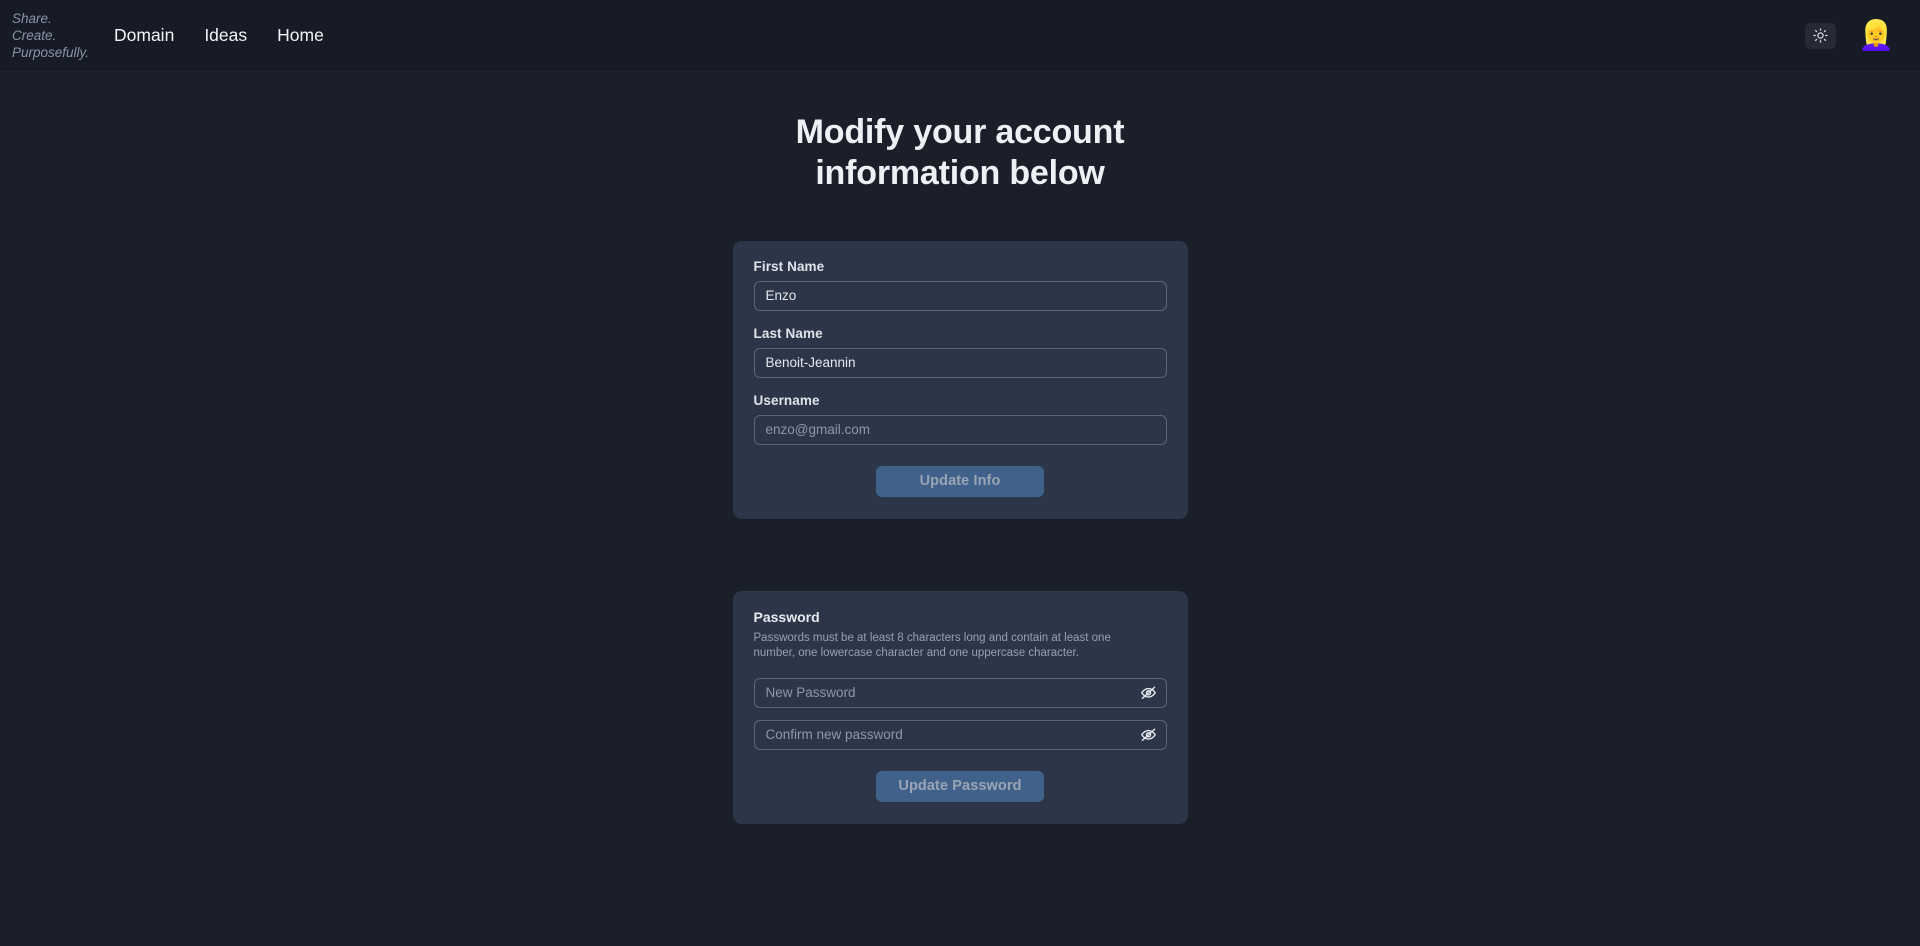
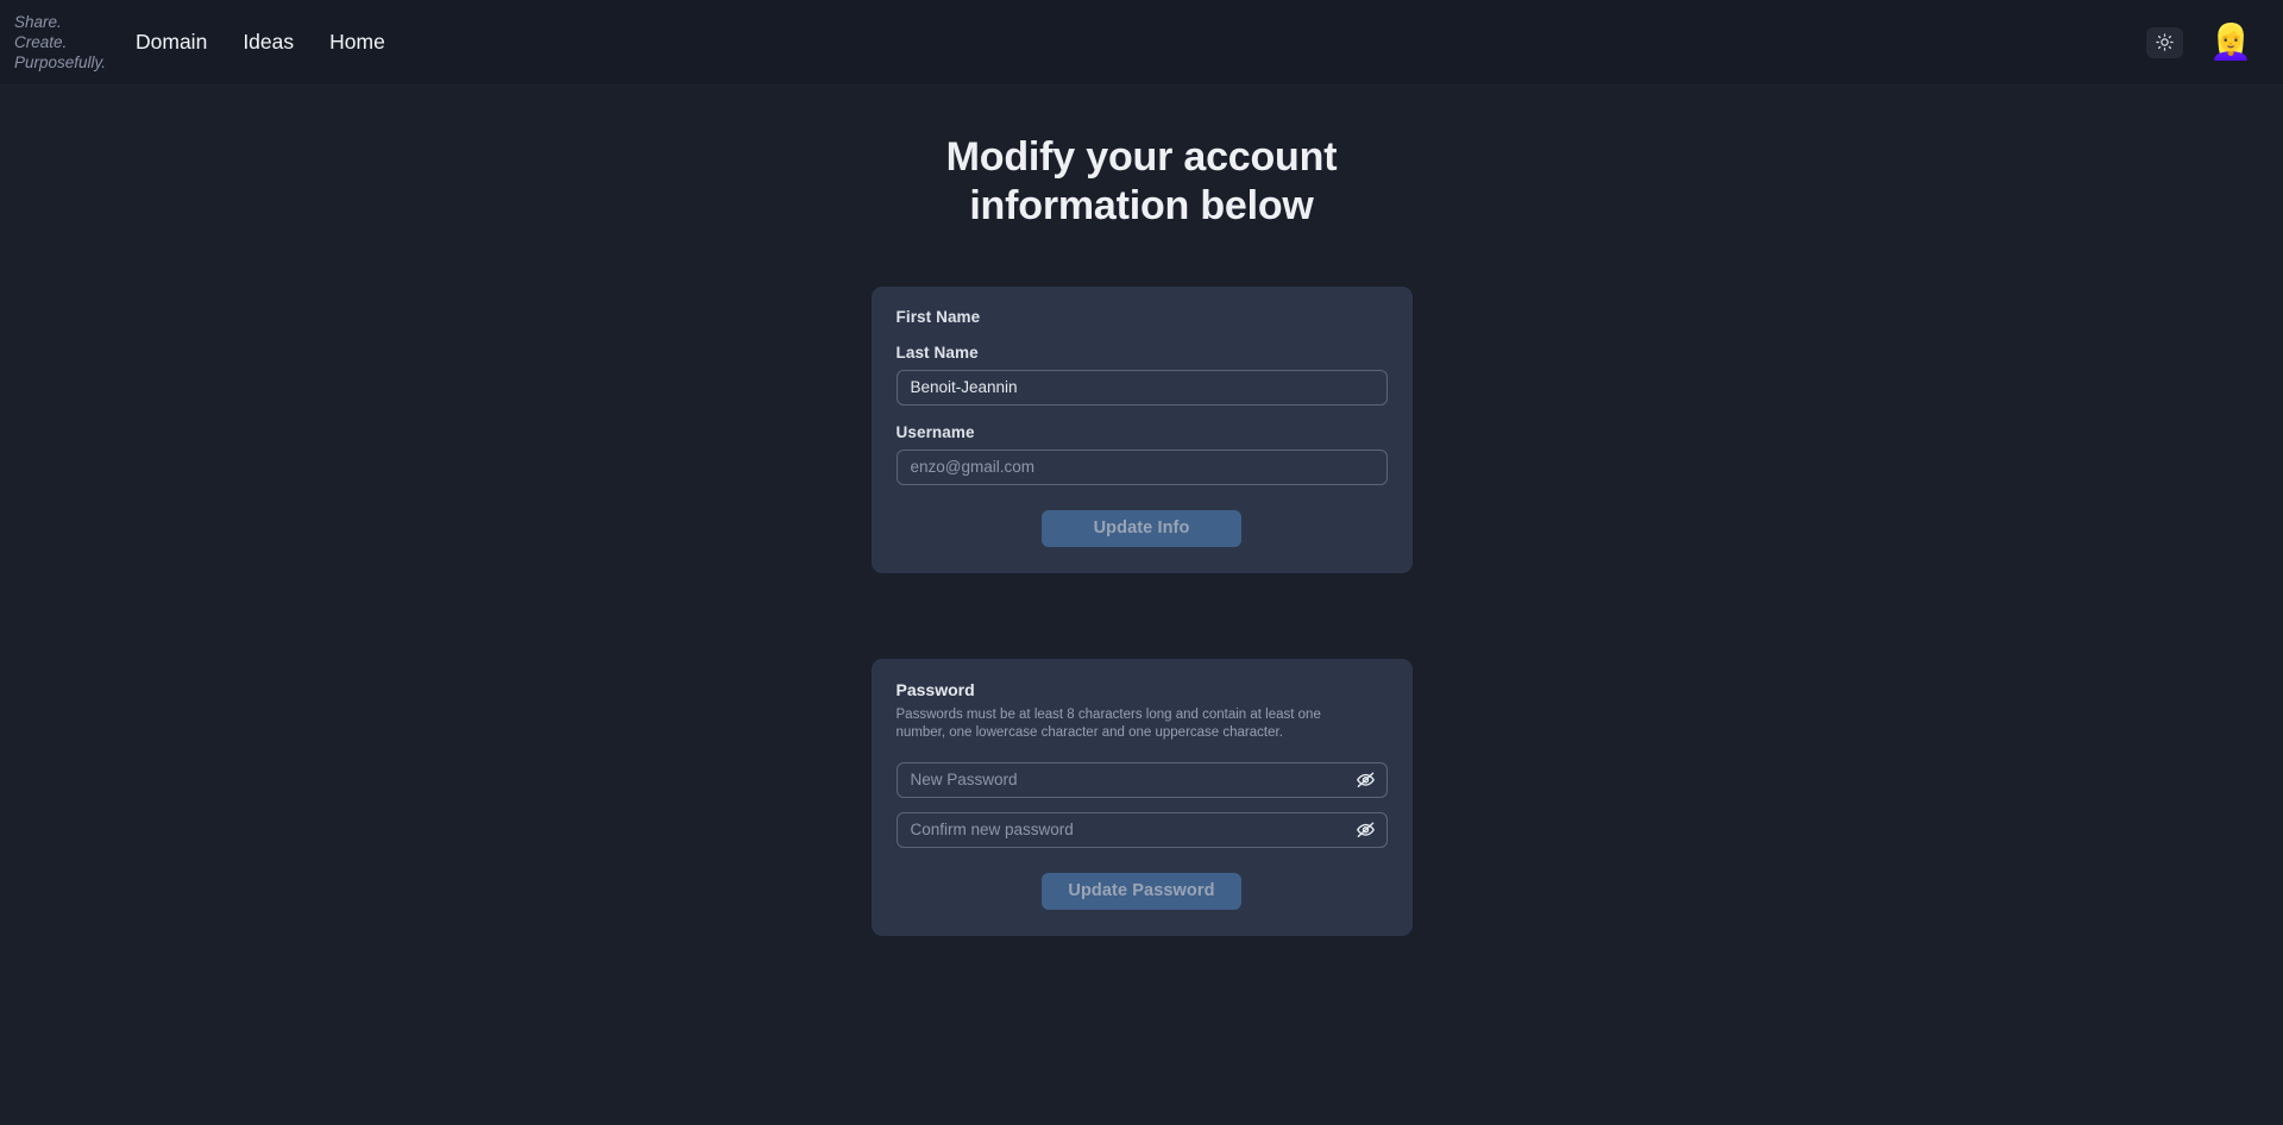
  Share.
  Create.
  Purposefully.
  Domain
  Ideas
  Home
  👱‍♀️
  Modify your account
  information below
  First Name
- Enzo
  Last Name
  Benoit-Jeannin
  Username
  enzo@gmail.com
  Update Info
  Password
  Passwords must be at least 8 characters long and contain at least one number, one lowercase character and one uppercase character.
  New Password
  Confirm new password
  Update Password
